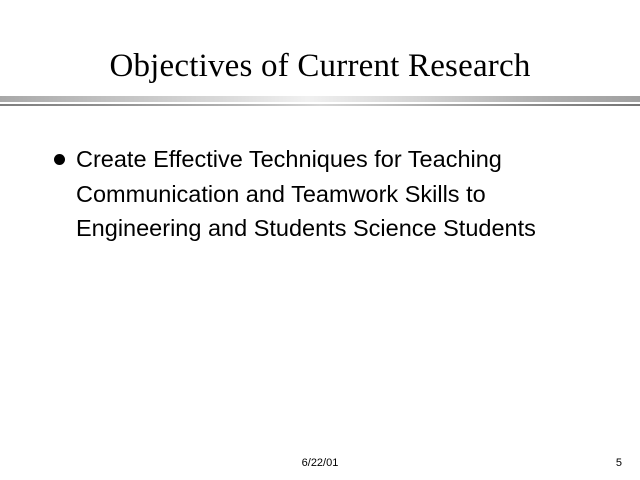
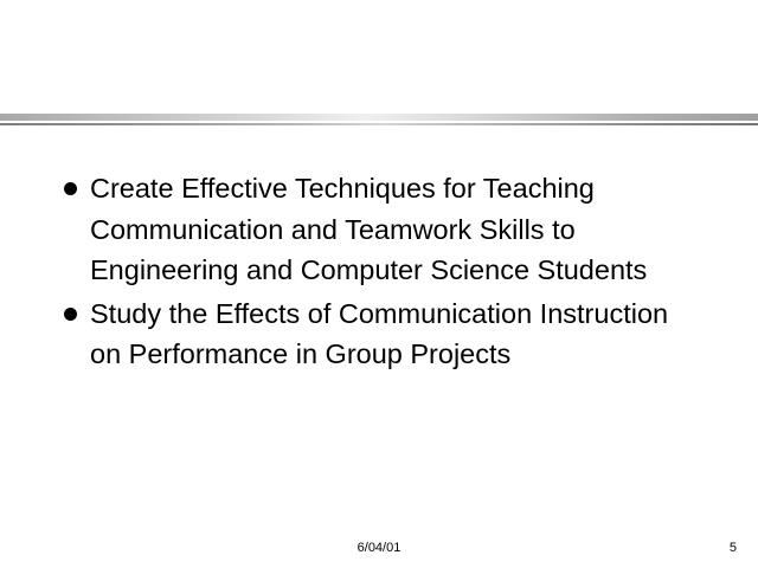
- Objectives of Current Research
- Create Effective Techniques for Teaching Communication and Teamwork Skills to Engineering and Students Science Students
+ Create Effective Techniques for Teaching Communication and Teamwork Skills to Engineering and Computer Science Students
+ Study the Effects of Communication Instruction on Performance in Group Projects
- 6/22/01
+ 6/04/01
  5
